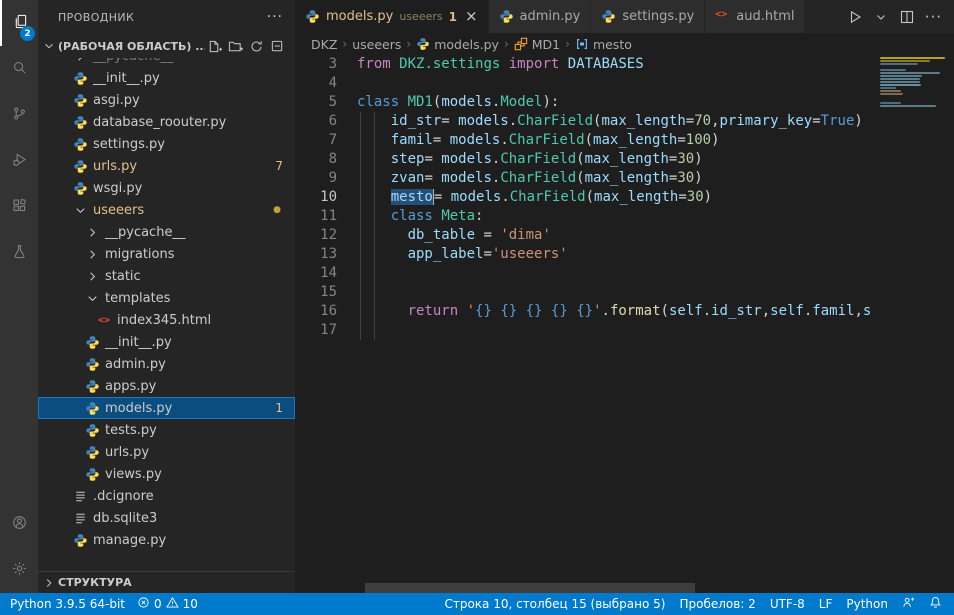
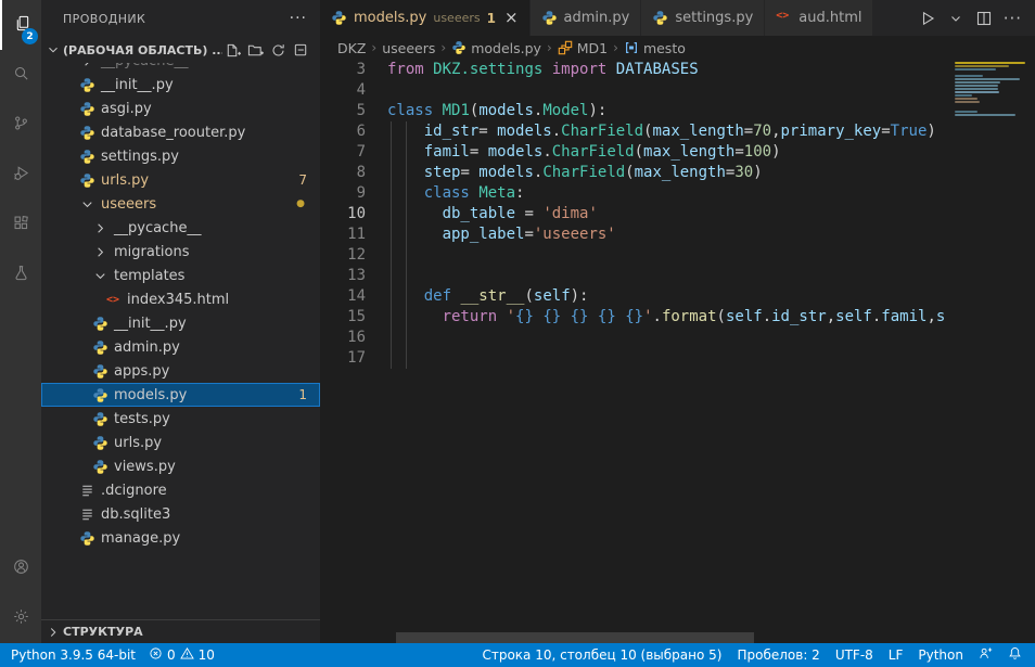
  2
  ПРОВОДНИК
  ···
  (РАБОЧАЯ ОБЛАСТЬ) ..
  __init__.py
  asgi.py
  database_roouter.py
  settings.py
  urls.py
  7
- wsgi.py
  useeers
  ●
  __pycache__
  migrations
- static
  templates
  <>
  index345.html
  __init__.py
  admin.py
  apps.py
  models.py
  1
  tests.py
  urls.py
  views.py
  .dcignore
  db.sqlite3
  manage.py
  СТРУКТУРА
  models.py
  useeers
  1
  ×
  admin.py
  settings.py
  <>
  aud.html
  ···
  DKZ
  ›
  useeers
  ›
  models.py
  ›
  MD1
  ›
  mesto
  3
  4
  5
  6
  7
  8
  9
  10
  11
  12
  13
  14
  15
  16
  17
  from DKZ.settings import DATABASES
  class MD1(models.Model):
  id_str= models.CharField(max_length=70,primary_key=True)
  famil= models.CharField(max_length=100)
  step= models.CharField(max_length=30)
- zvan= models.CharField(max_length=30)
- mesto= models.CharField(max_length=30)
  class Meta:
  db_table = 'dima'
  app_label='useeers'
+ def __str__(self):
  return '{} {} {} {} {}'.format(self.id_str,self.famil,s
  Python 3.9.5 64-bit
  0
  10
- Строка 10, столбец 15 (выбрано 5)
+ Строка 10, столбец 10 (выбрано 5)
  Пробелов: 2
  UTF-8
  LF
  Python
